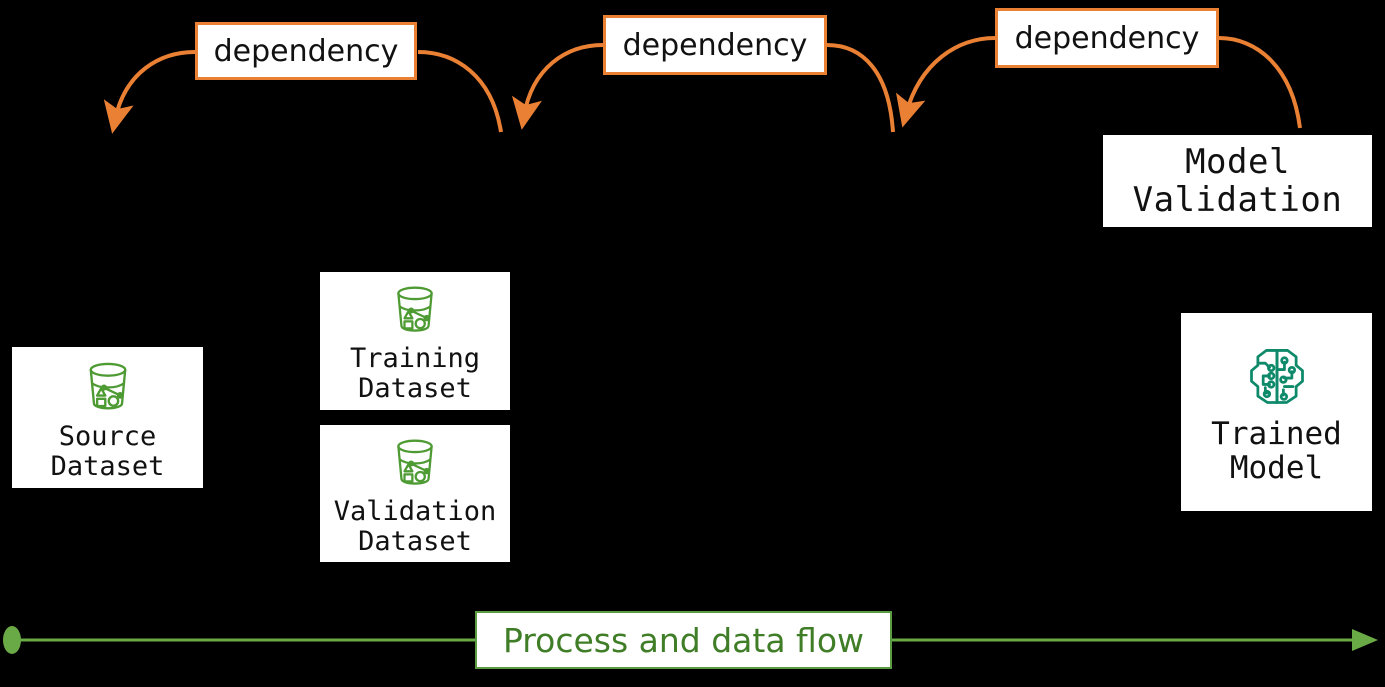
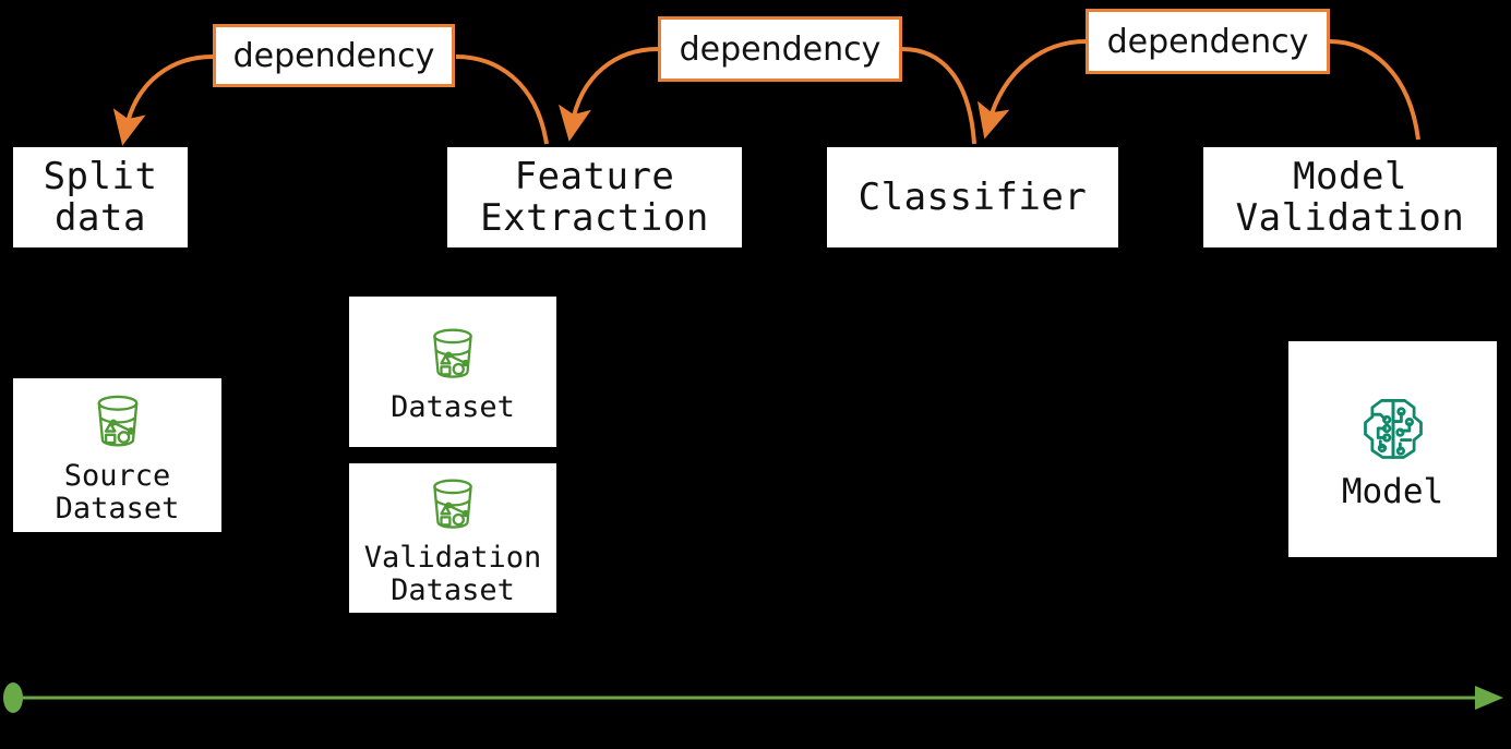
  dependency
  dependency
  dependency
+ Split
+ data
+ Feature
+ Extraction
+ Classifier
  Model
  Validation
  Source
  Dataset
- Training
  Dataset
  Validation
  Dataset
- Trained
  Model
- Process and data flow
